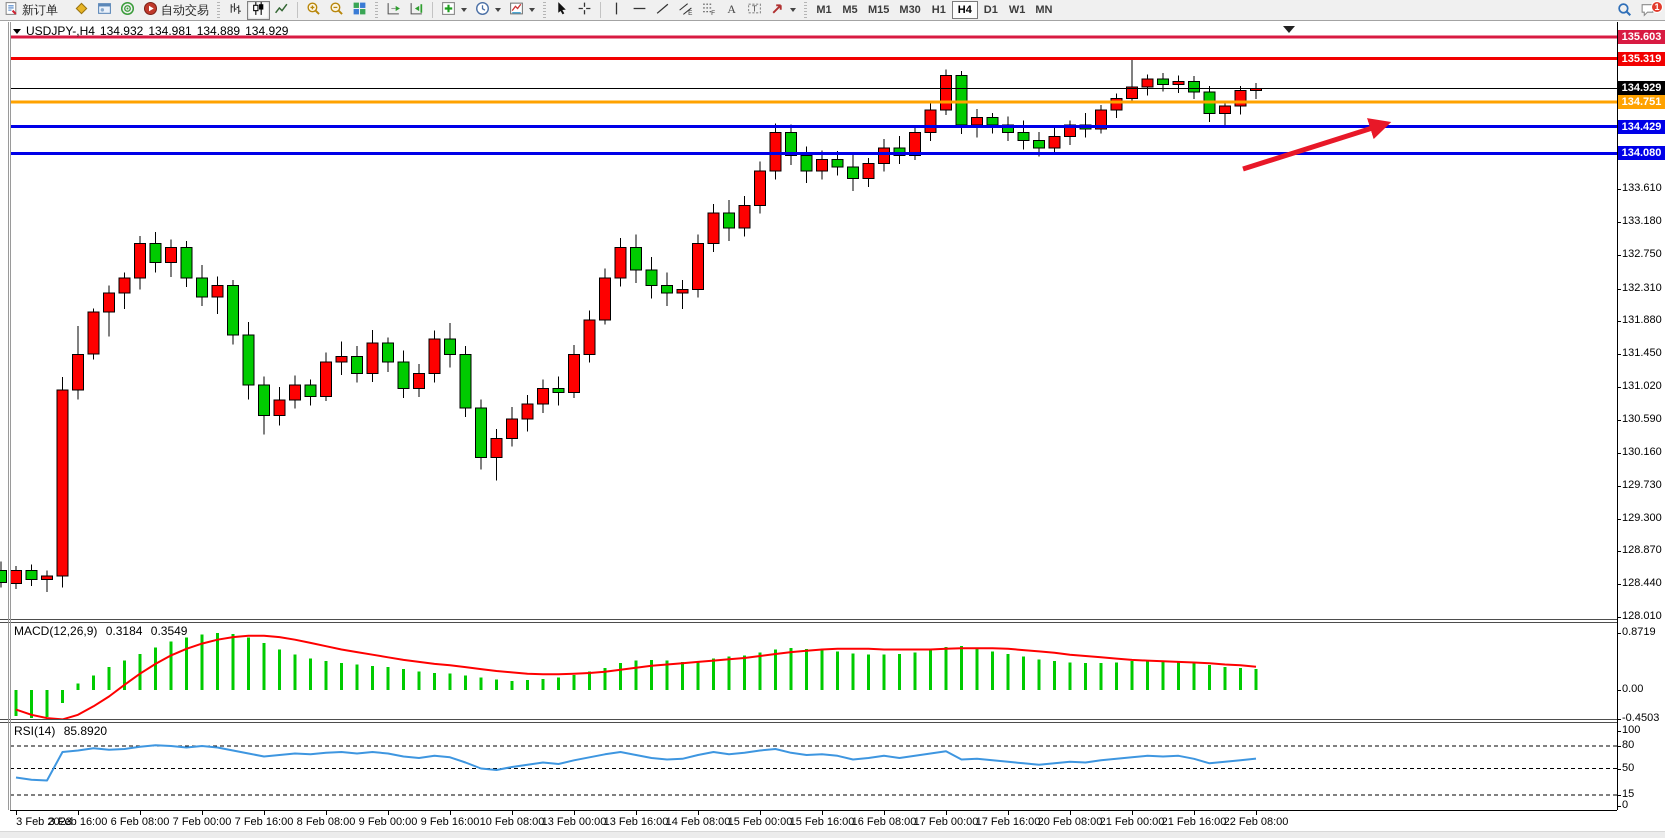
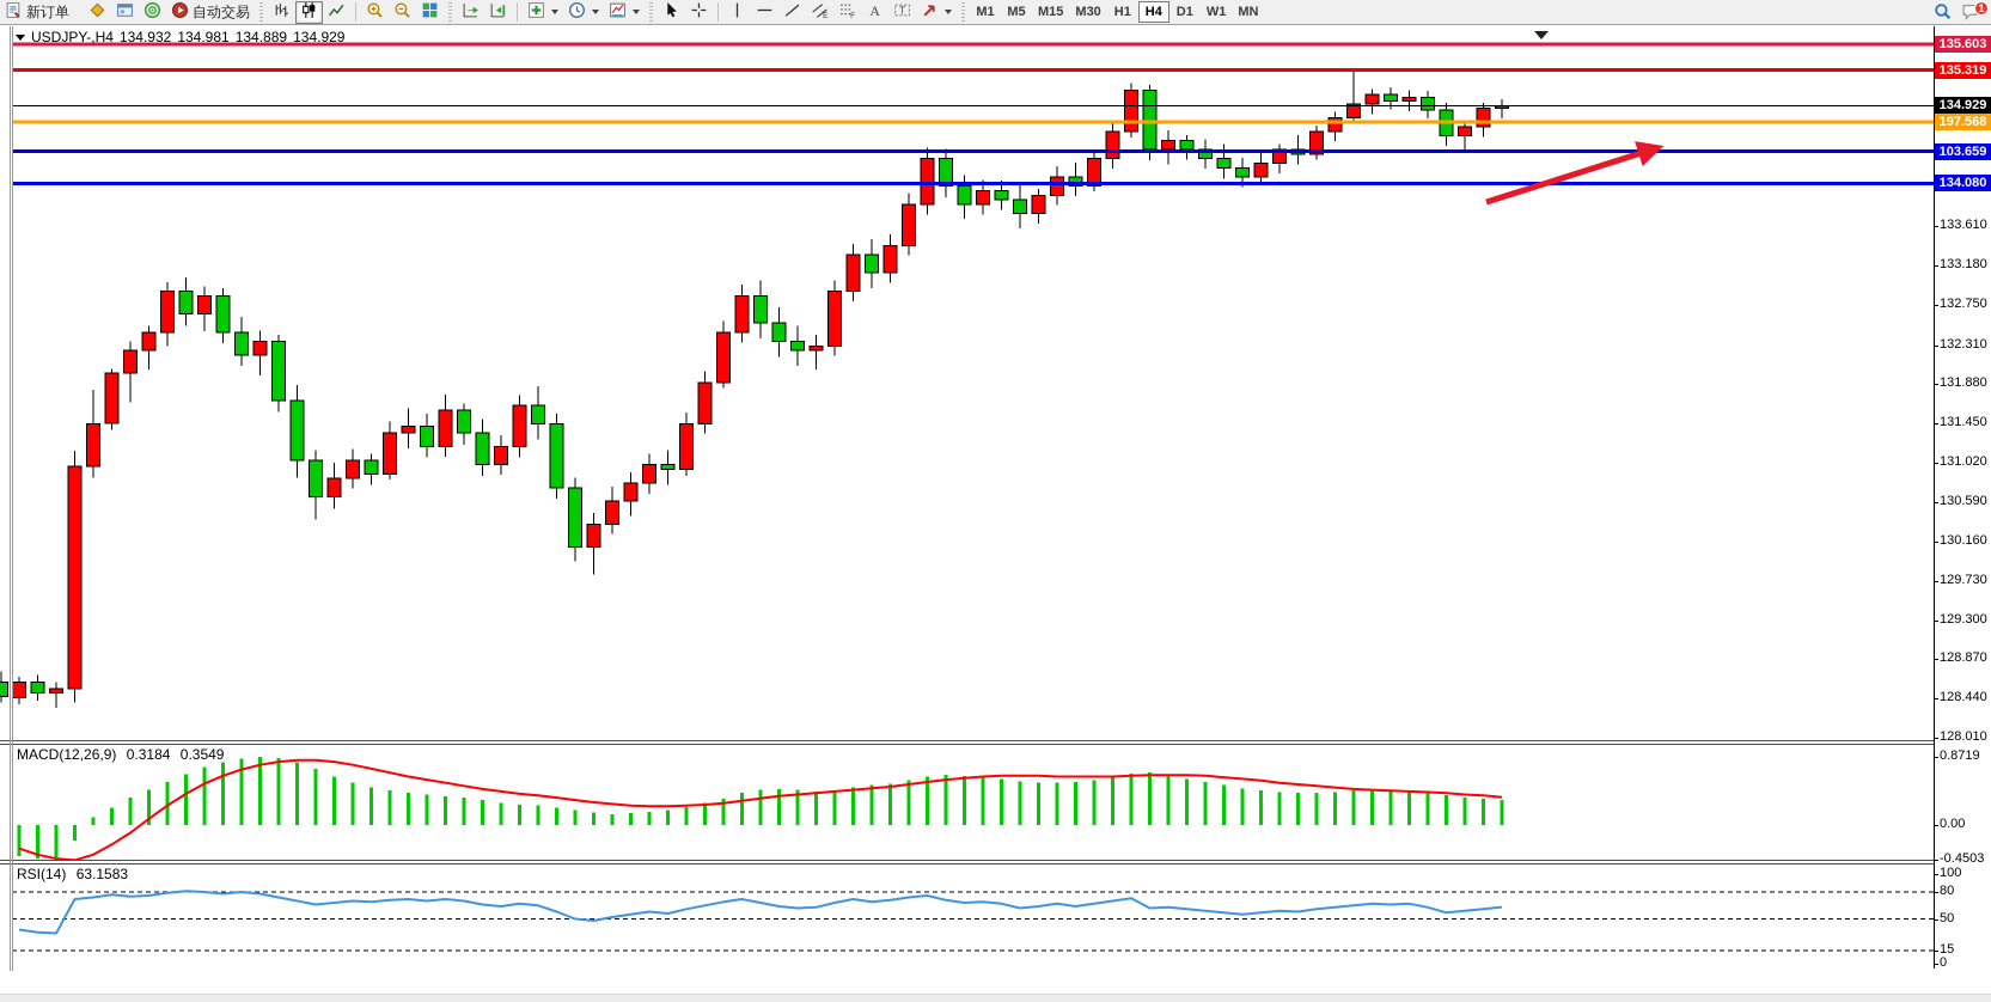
  新订单
  自动交易
  A
  T
  M1
  M5
  M15
  M30
  H1
  H4
  D1
  W1
  MN
  1
  USDJPY-,H4
  134.932
  134.981
  134.889
  134.929
  MACD(12,26,9) 0.3184 0.3549
- RSI(14) 85.8920
+ RSI(14) 63.1583
  133.610
  133.180
  132.750
  132.310
  131.880
  131.450
  131.020
  130.590
  130.160
  129.730
  129.300
  128.870
  128.440
  128.010
  135.603
  135.319
- 134.751
+ 197.568
- 134.429
+ 103.659
  134.080
  134.929
  0.8719
  0.00
  -0.4503
  100
  80
  50
  15
  0
- 3 Feb 2023
- 3 Feb 16:00
- 6 Feb 08:00
- 7 Feb 00:00
- 7 Feb 16:00
- 8 Feb 08:00
- 9 Feb 00:00
- 9 Feb 16:00
- 10 Feb 08:00
- 13 Feb 00:00
- 13 Feb 16:00
- 14 Feb 08:00
- 15 Feb 00:00
- 15 Feb 16:00
- 16 Feb 08:00
- 17 Feb 00:00
- 17 Feb 16:00
- 20 Feb 08:00
- 21 Feb 00:00
- 21 Feb 16:00
- 22 Feb 08:00
